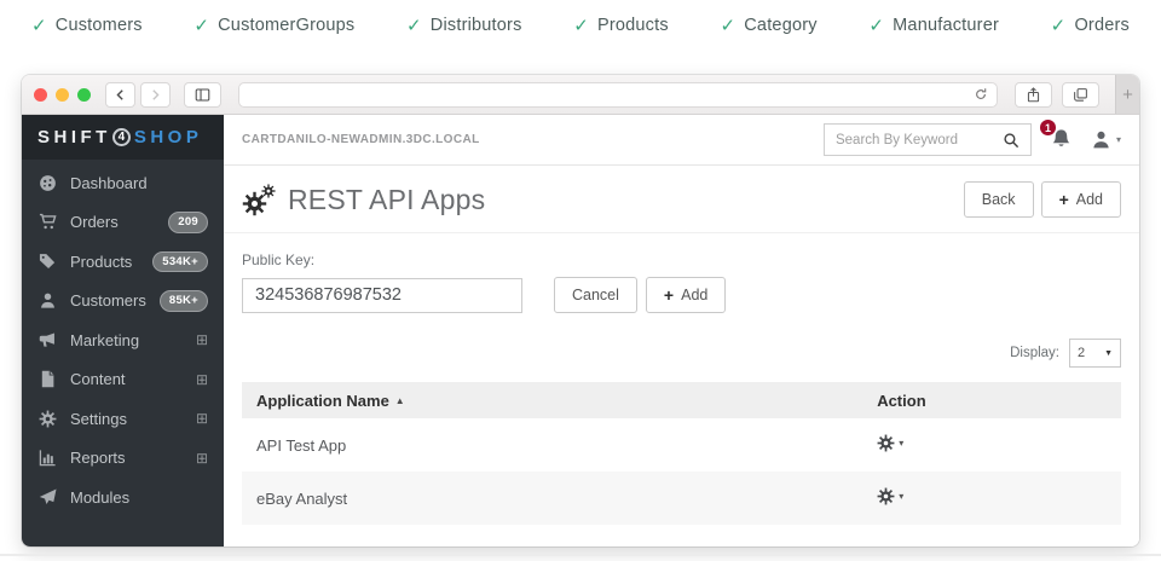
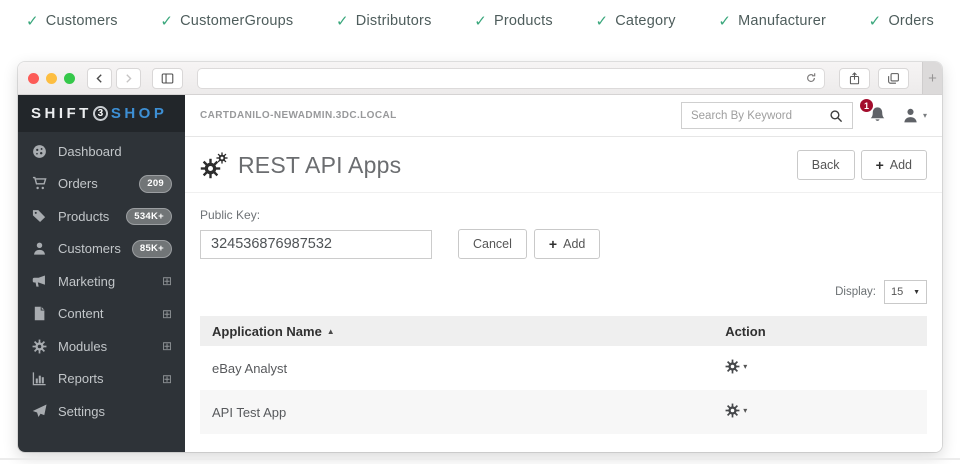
  ✓
  Customers
  ✓
  CustomerGroups
  ✓
  Distributors
  ✓
  Products
  ✓
  Category
  ✓
  Manufacturer
  ✓
  Orders
  +
  SHIFT
- 4
+ 3
  SHOP
  Dashboard
  Orders
  209
  Products
  534K+
  Customers
  85K+
  Marketing
  ⊞
  Content
  ⊞
- Settings
+ Modules
  ⊞
  Reports
  ⊞
- Modules
+ Settings
  CARTDANILO-NEWADMIN.3DC.LOCAL
  Search By Keyword
  1
  ▾
  REST API Apps
  Back
  +
  Add
  Public Key:
  324536876987532
  Cancel
  +
  Add
  Display:
- 2
+ 15
  Application Name
  ▲
  Action
- API Test App
+ eBay Analyst
  ▾
- eBay Analyst
+ API Test App
  ▾
